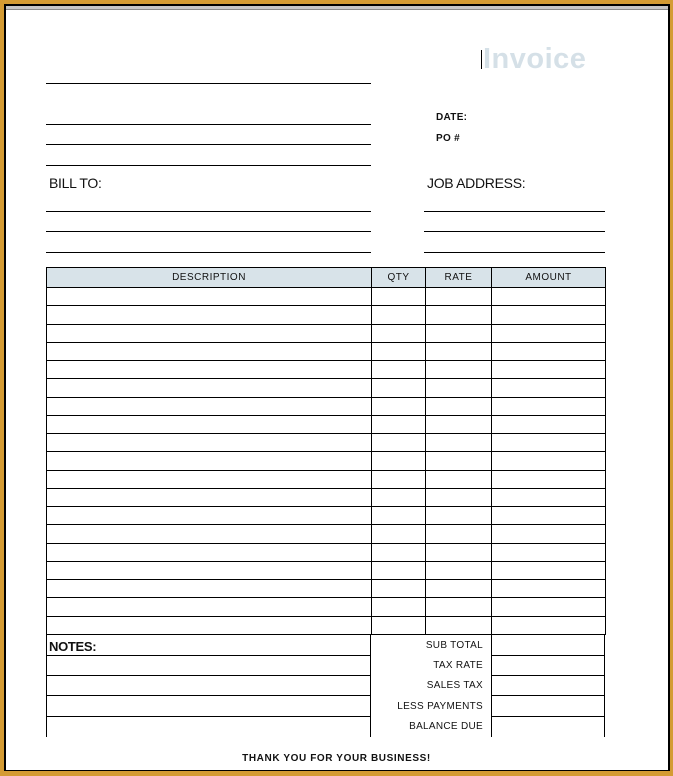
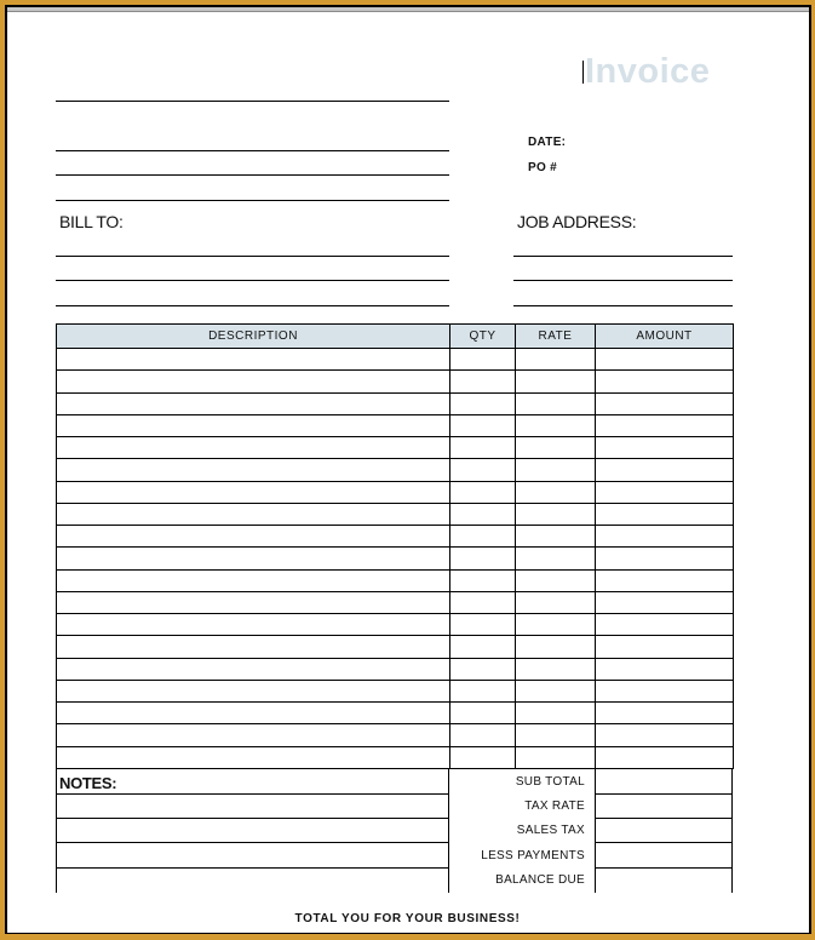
  Invoice
  DATE:
  PO #
  BILL TO:
  JOB ADDRESS:
  DESCRIPTION	QTY	RATE	AMOUNT
  NOTES:
  SUB TOTAL
  TAX RATE
  SALES TAX
  LESS PAYMENTS
  BALANCE DUE
- THANK YOU FOR YOUR BUSINESS!
+ TOTAL YOU FOR YOUR BUSINESS!
